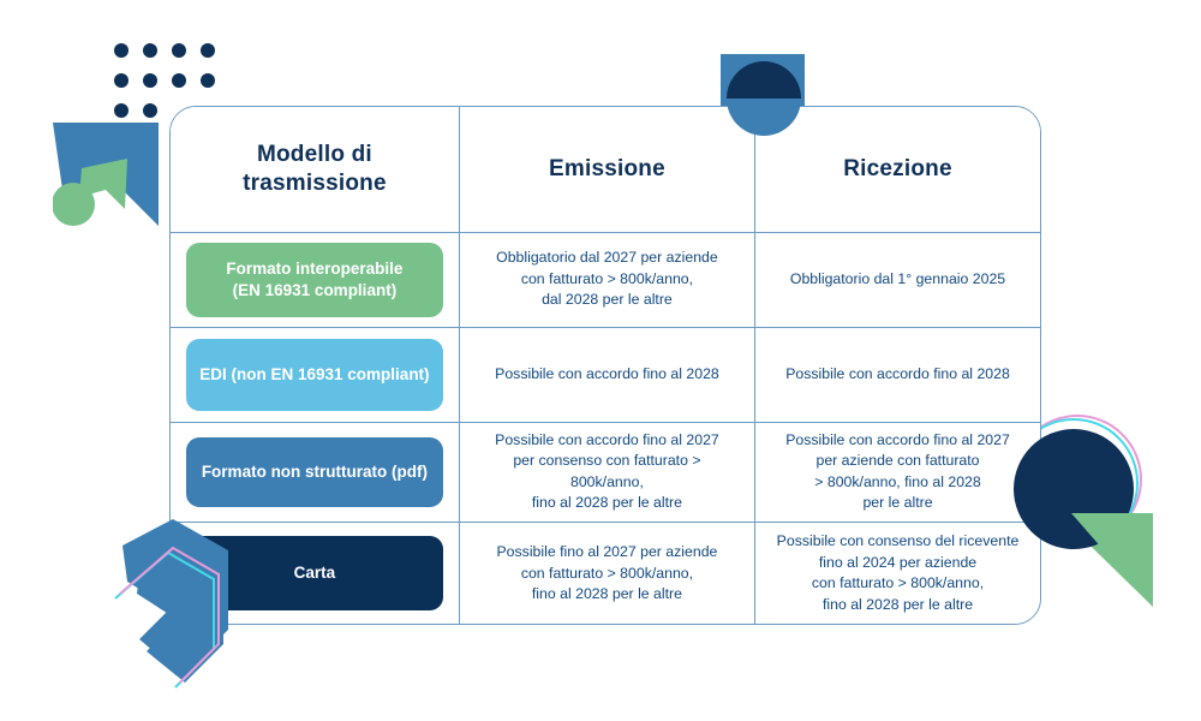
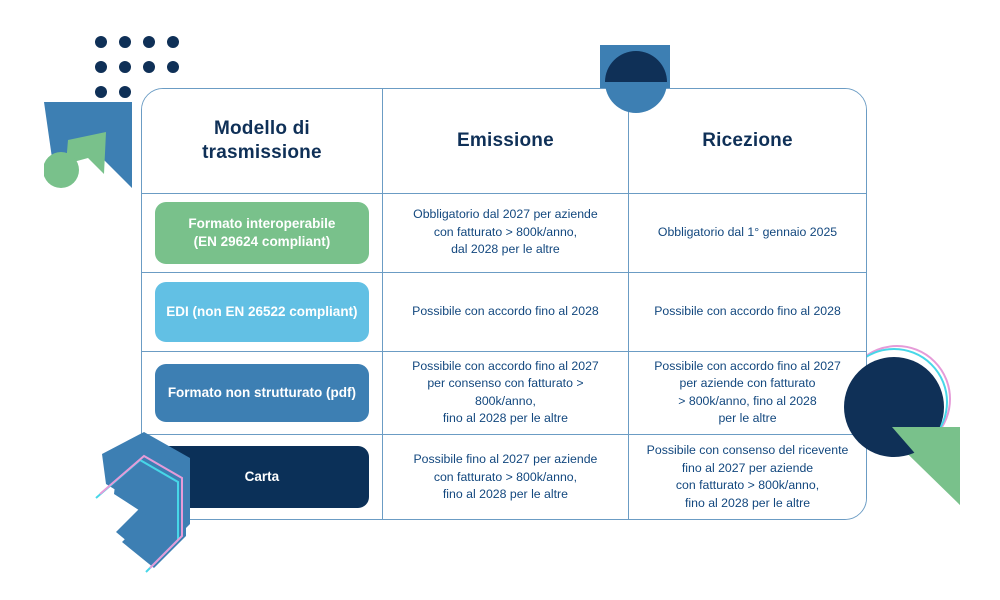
  Modello di trasmissione	Emissione	Ricezione
- Formato interoperabile (EN 16931 compliant)	Obbligatorio dal 2027 per aziende con fatturato > 800k/anno, dal 2028 per le altre	Obbligatorio dal 1° gennaio 2025
+ Formato interoperabile (EN 29624 compliant)	Obbligatorio dal 2027 per aziende con fatturato > 800k/anno, dal 2028 per le altre	Obbligatorio dal 1° gennaio 2025
- EDI (non EN 16931 compliant)	Possibile con accordo fino al 2028	Possibile con accordo fino al 2028
+ EDI (non EN 26522 compliant)	Possibile con accordo fino al 2028	Possibile con accordo fino al 2028
  Formato non strutturato (pdf)	Possibile con accordo fino al 2027 per consenso con fatturato > 800k/anno, fino al 2028 per le altre	Possibile con accordo fino al 2027 per aziende con fatturato > 800k/anno, fino al 2028 per le altre
- Carta	Possibile fino al 2027 per aziende con fatturato > 800k/anno, fino al 2028 per le altre	Possibile con consenso del ricevente fino al 2024 per aziende con fatturato > 800k/anno, fino al 2028 per le altre
+ Carta	Possibile fino al 2027 per aziende con fatturato > 800k/anno, fino al 2028 per le altre	Possibile con consenso del ricevente fino al 2027 per aziende con fatturato > 800k/anno, fino al 2028 per le altre
